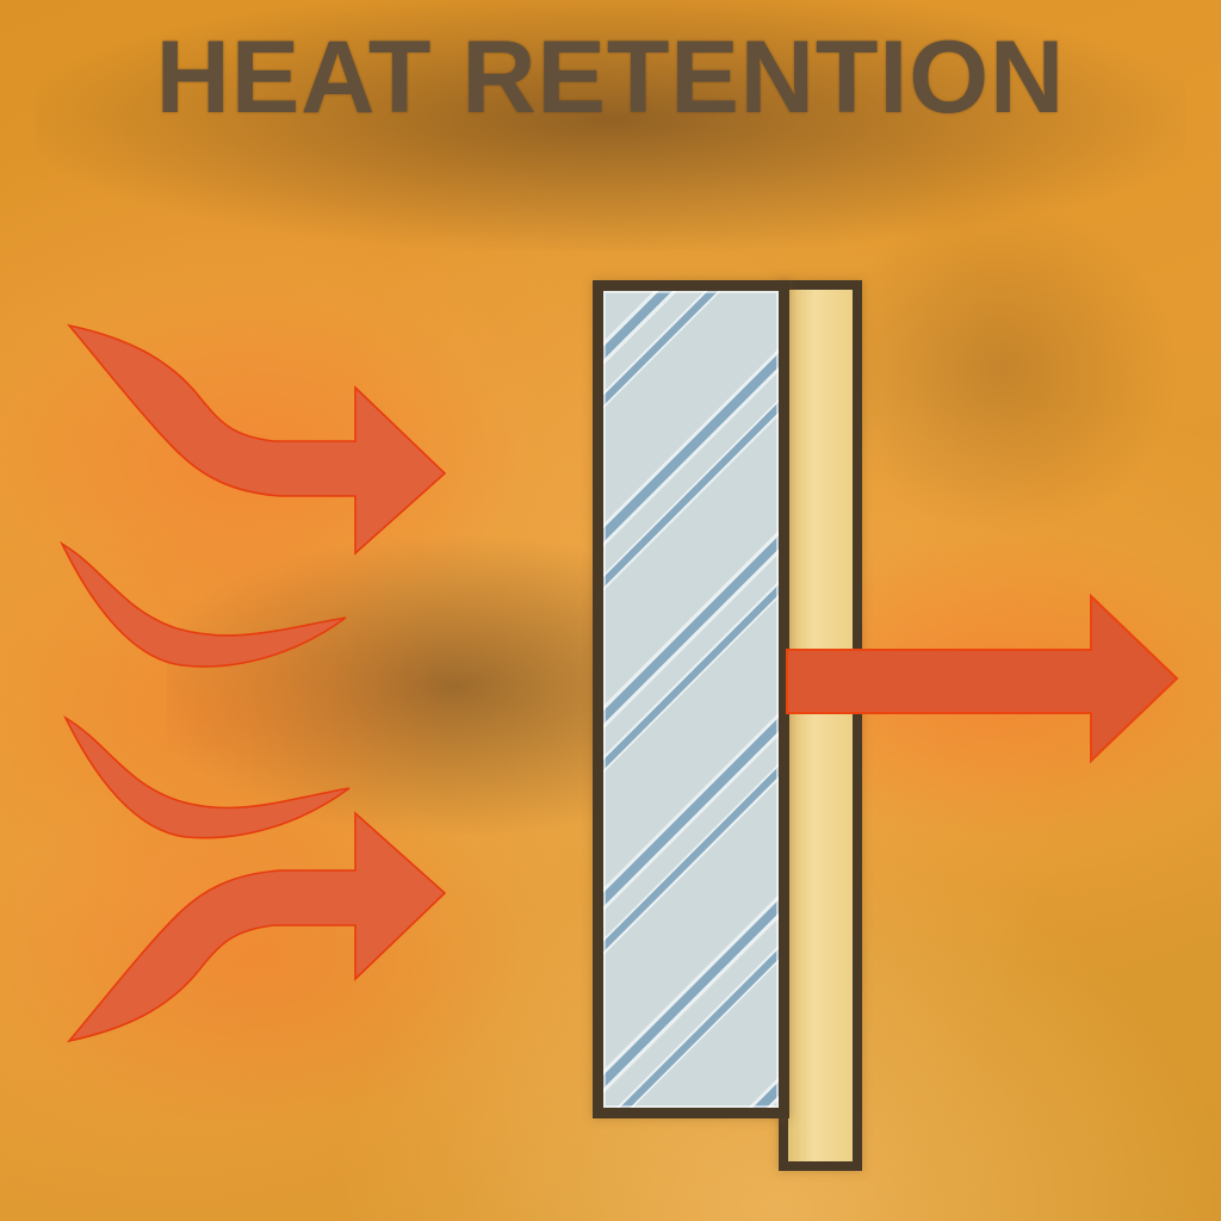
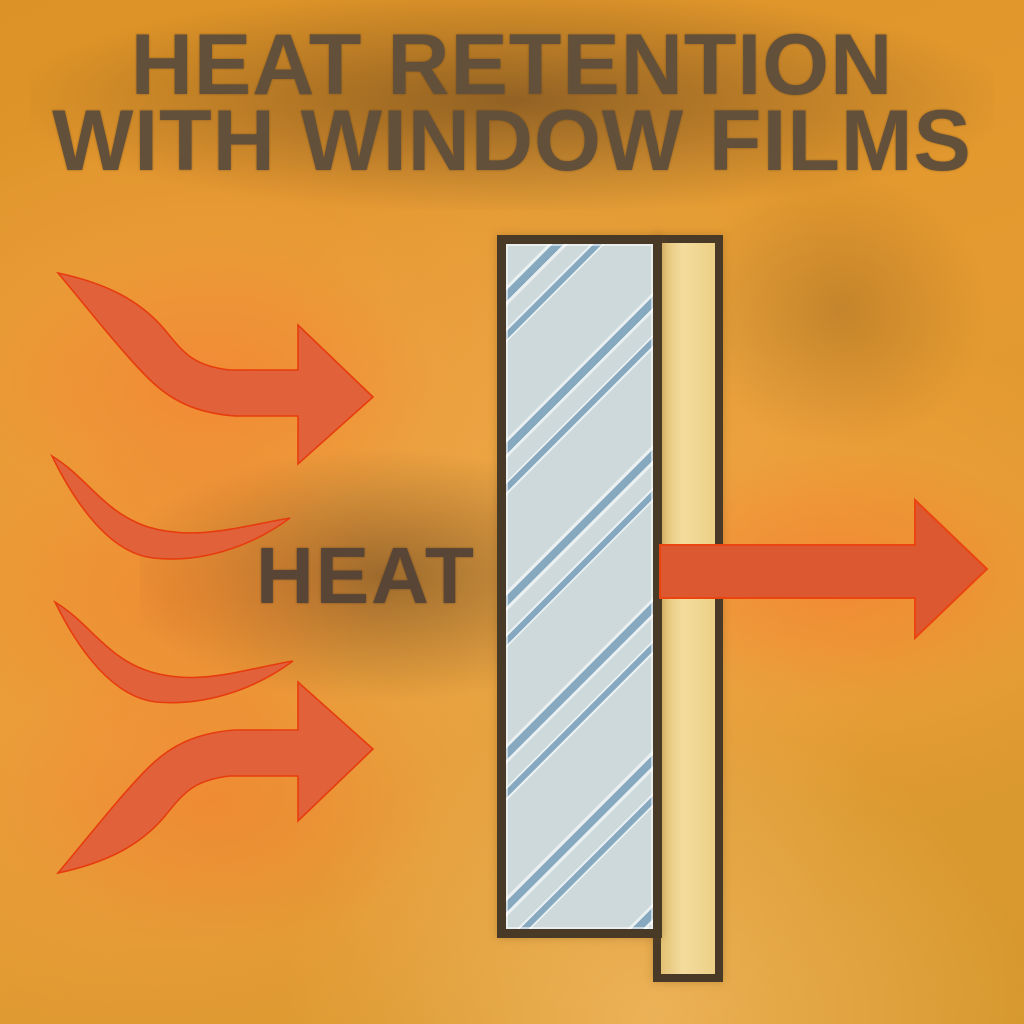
  HEAT RETENTION
+ WITH WINDOW FILMS
+ HEAT
